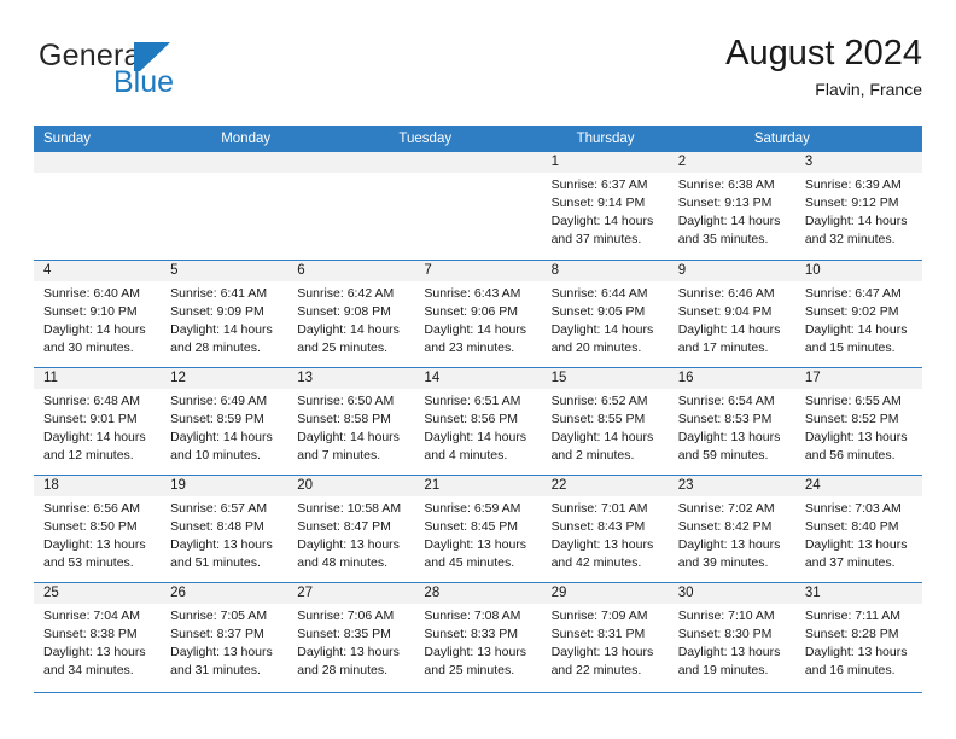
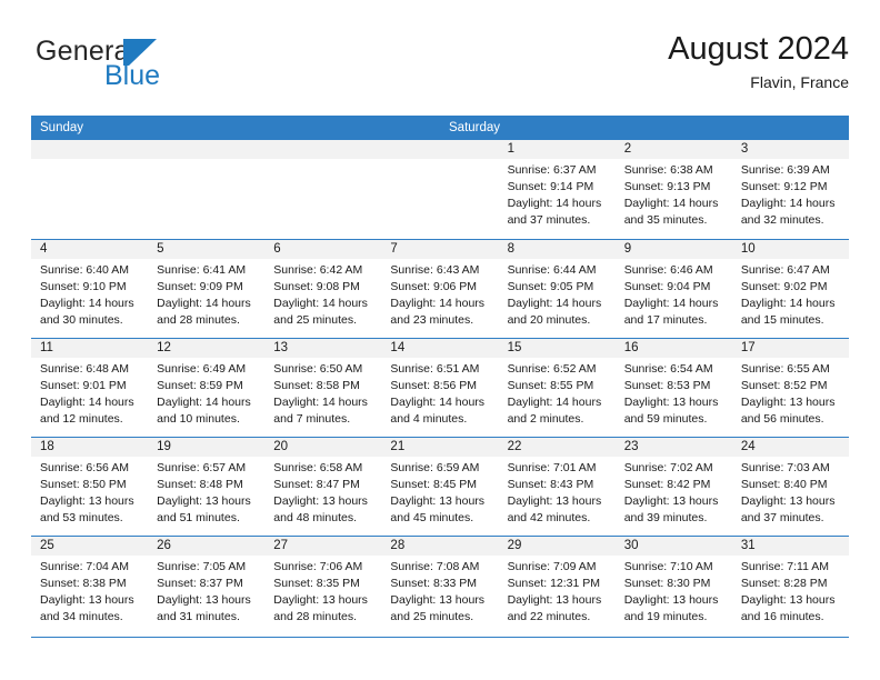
  General
  Blue
  August 2024
  Flavin, France
  Sunday
- Monday
- Tuesday
- Thursday
  Saturday
  1
  Sunrise: 6:37 AM
  Sunset: 9:14 PM
  Daylight: 14 hours
  and 37 minutes.
  2
  Sunrise: 6:38 AM
  Sunset: 9:13 PM
  Daylight: 14 hours
  and 35 minutes.
  3
  Sunrise: 6:39 AM
  Sunset: 9:12 PM
  Daylight: 14 hours
  and 32 minutes.
  4
  Sunrise: 6:40 AM
  Sunset: 9:10 PM
  Daylight: 14 hours
  and 30 minutes.
  5
  Sunrise: 6:41 AM
  Sunset: 9:09 PM
  Daylight: 14 hours
  and 28 minutes.
  6
  Sunrise: 6:42 AM
  Sunset: 9:08 PM
  Daylight: 14 hours
  and 25 minutes.
  7
  Sunrise: 6:43 AM
  Sunset: 9:06 PM
  Daylight: 14 hours
  and 23 minutes.
  8
  Sunrise: 6:44 AM
  Sunset: 9:05 PM
  Daylight: 14 hours
  and 20 minutes.
  9
  Sunrise: 6:46 AM
  Sunset: 9:04 PM
  Daylight: 14 hours
  and 17 minutes.
  10
  Sunrise: 6:47 AM
  Sunset: 9:02 PM
  Daylight: 14 hours
  and 15 minutes.
  11
  Sunrise: 6:48 AM
  Sunset: 9:01 PM
  Daylight: 14 hours
  and 12 minutes.
  12
  Sunrise: 6:49 AM
  Sunset: 8:59 PM
  Daylight: 14 hours
  and 10 minutes.
  13
  Sunrise: 6:50 AM
  Sunset: 8:58 PM
  Daylight: 14 hours
  and 7 minutes.
  14
  Sunrise: 6:51 AM
  Sunset: 8:56 PM
  Daylight: 14 hours
  and 4 minutes.
  15
  Sunrise: 6:52 AM
  Sunset: 8:55 PM
  Daylight: 14 hours
  and 2 minutes.
  16
  Sunrise: 6:54 AM
  Sunset: 8:53 PM
  Daylight: 13 hours
  and 59 minutes.
  17
  Sunrise: 6:55 AM
  Sunset: 8:52 PM
  Daylight: 13 hours
  and 56 minutes.
  18
  Sunrise: 6:56 AM
  Sunset: 8:50 PM
  Daylight: 13 hours
  and 53 minutes.
  19
  Sunrise: 6:57 AM
  Sunset: 8:48 PM
  Daylight: 13 hours
  and 51 minutes.
  20
- Sunrise: 10:58 AM
+ Sunrise: 6:58 AM
  Sunset: 8:47 PM
  Daylight: 13 hours
  and 48 minutes.
  21
  Sunrise: 6:59 AM
  Sunset: 8:45 PM
  Daylight: 13 hours
  and 45 minutes.
  22
  Sunrise: 7:01 AM
  Sunset: 8:43 PM
  Daylight: 13 hours
  and 42 minutes.
  23
  Sunrise: 7:02 AM
  Sunset: 8:42 PM
  Daylight: 13 hours
  and 39 minutes.
  24
  Sunrise: 7:03 AM
  Sunset: 8:40 PM
  Daylight: 13 hours
  and 37 minutes.
  25
  Sunrise: 7:04 AM
  Sunset: 8:38 PM
  Daylight: 13 hours
  and 34 minutes.
  26
  Sunrise: 7:05 AM
  Sunset: 8:37 PM
  Daylight: 13 hours
  and 31 minutes.
  27
  Sunrise: 7:06 AM
  Sunset: 8:35 PM
  Daylight: 13 hours
  and 28 minutes.
  28
  Sunrise: 7:08 AM
  Sunset: 8:33 PM
  Daylight: 13 hours
  and 25 minutes.
  29
  Sunrise: 7:09 AM
- Sunset: 8:31 PM
+ Sunset: 12:31 PM
  Daylight: 13 hours
  and 22 minutes.
  30
  Sunrise: 7:10 AM
  Sunset: 8:30 PM
  Daylight: 13 hours
  and 19 minutes.
  31
  Sunrise: 7:11 AM
  Sunset: 8:28 PM
  Daylight: 13 hours
  and 16 minutes.
